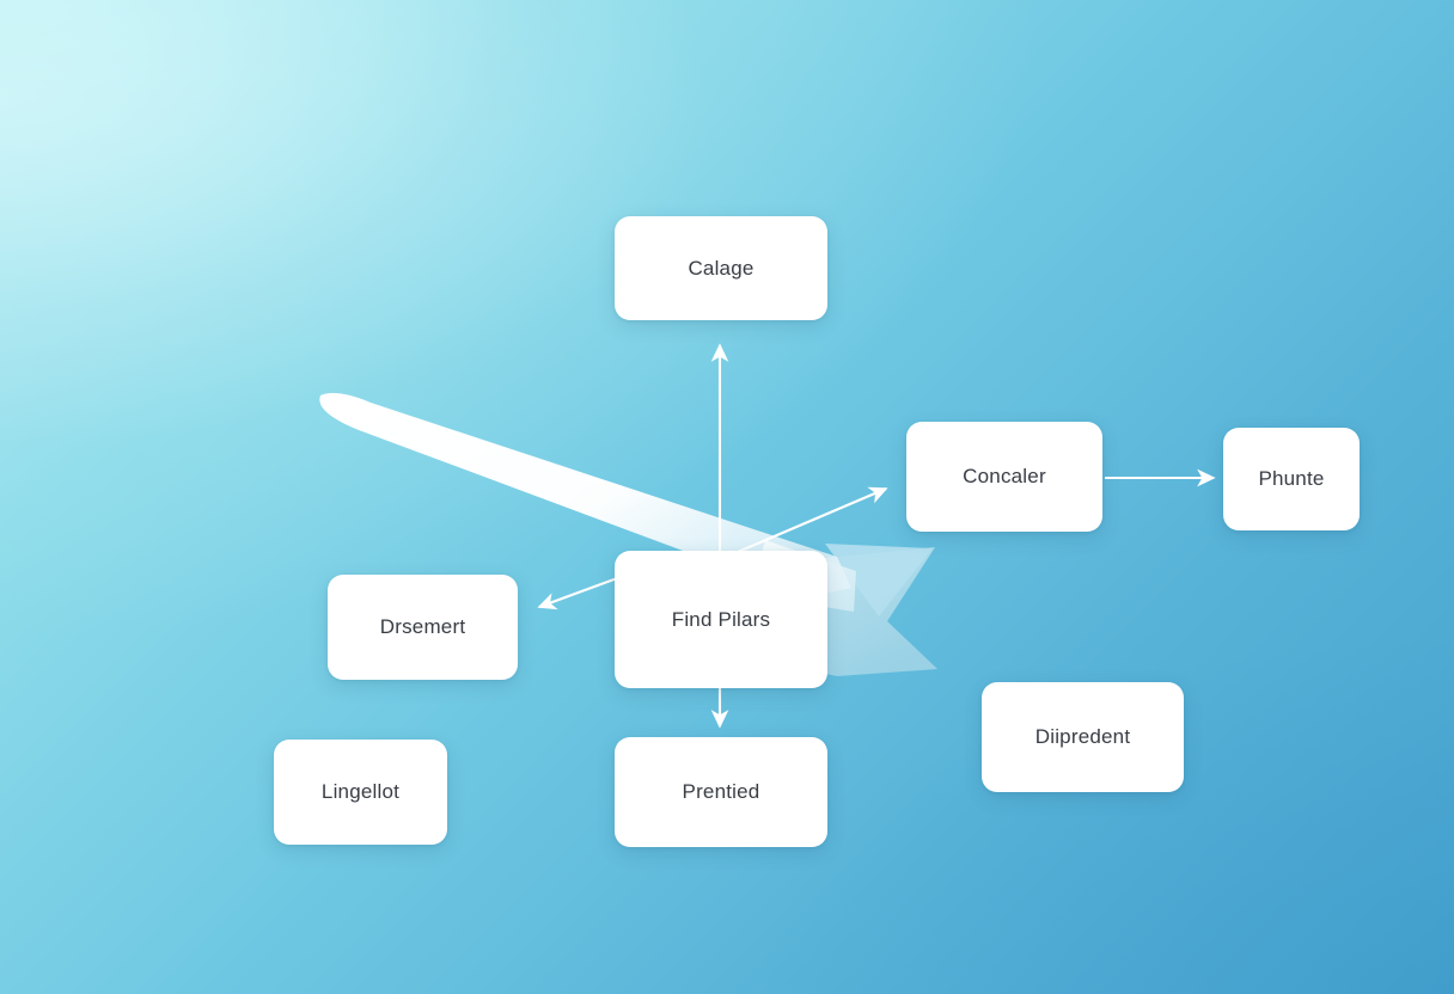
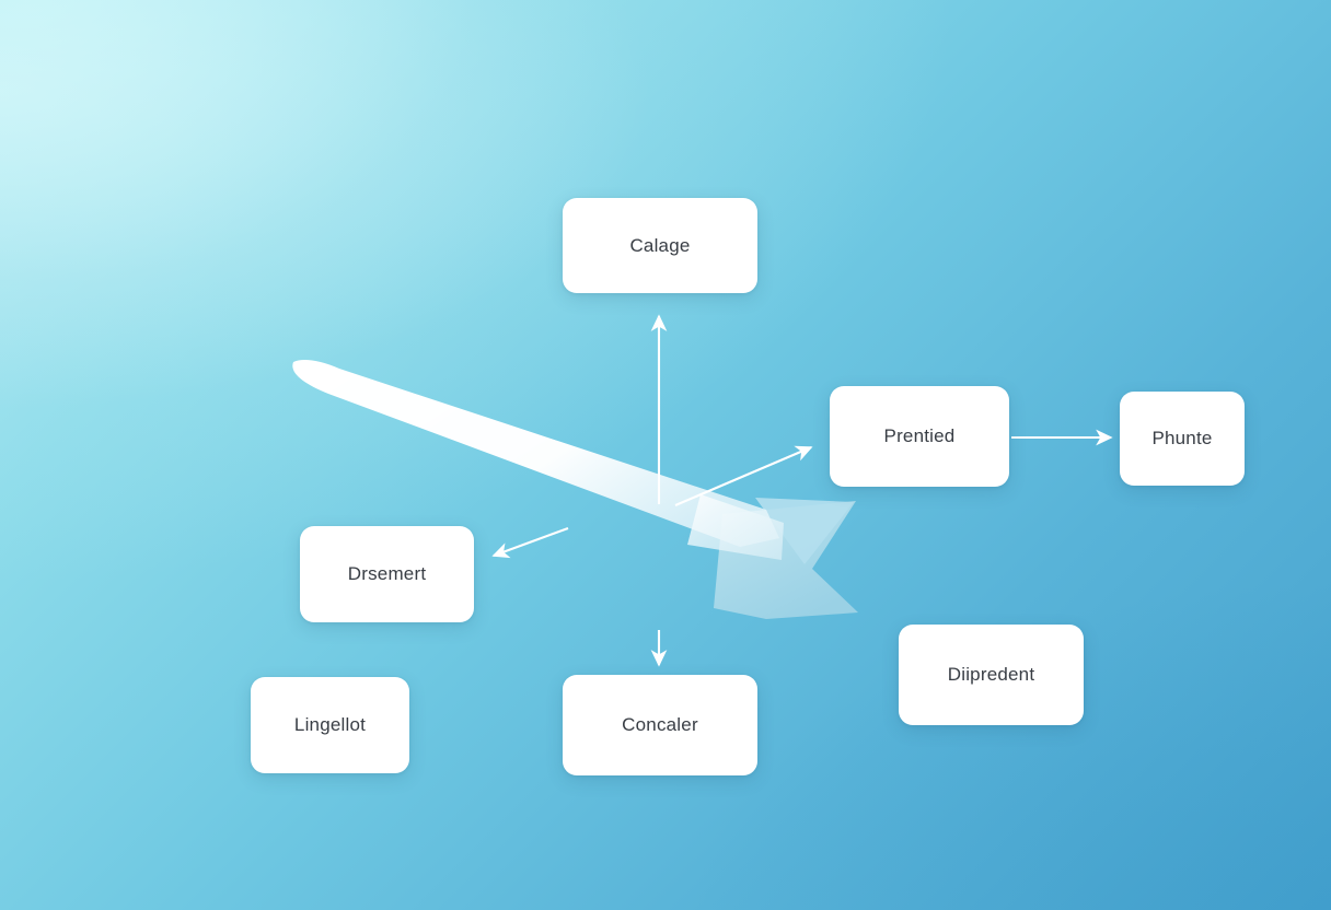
  Calage
- Concaler
+ Prentied
  Phunte
  Drsemert
- Find Pilars
  Diipredent
  Lingellot
- Prentied
+ Concaler
